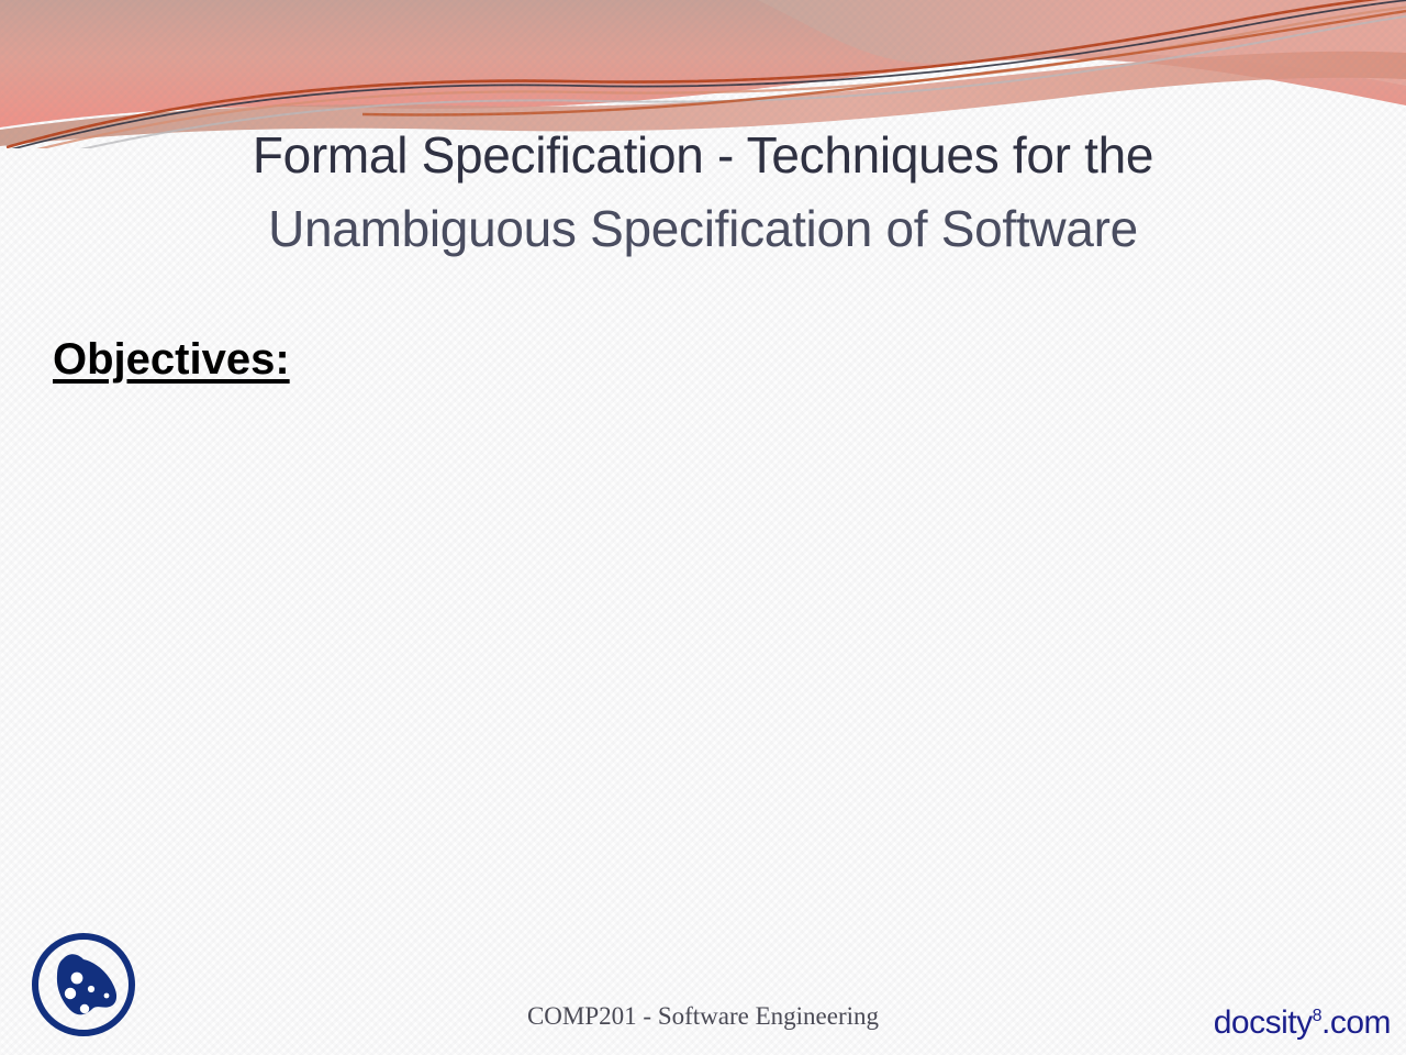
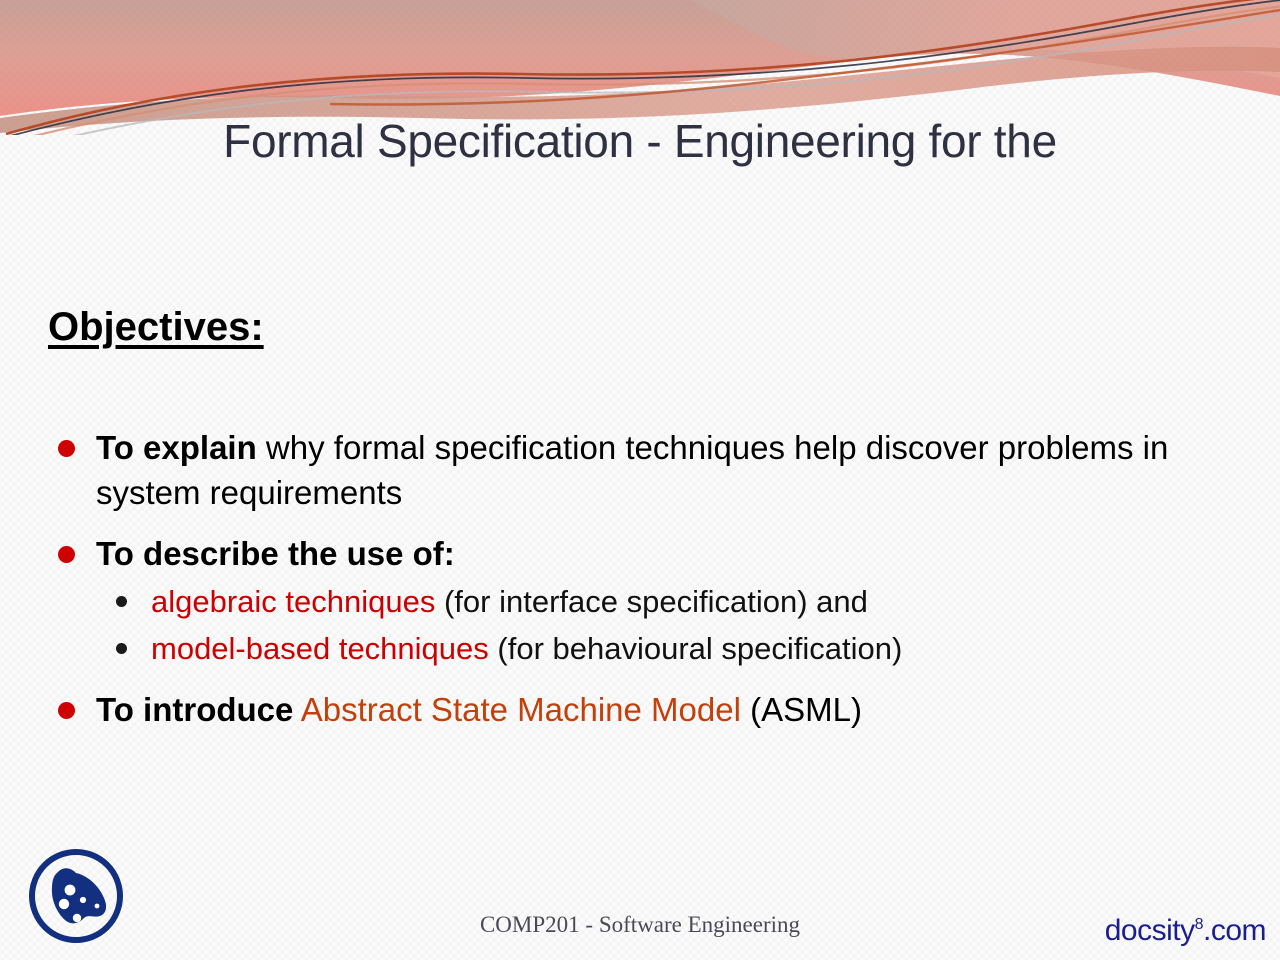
- Formal Specification - Techniques for the
+ Formal Specification - Engineering for the
- Unambiguous Specification of Software
  Objectives:
+ To explain why formal specification techniques help discover problems in system requirements
+ To describe the use of:
+ algebraic techniques (for interface specification) and
+ model-based techniques (for behavioural specification)
+ To introduce Abstract State Machine Model (ASML)
  COMP201 - Software Engineering
  docsity8.com
